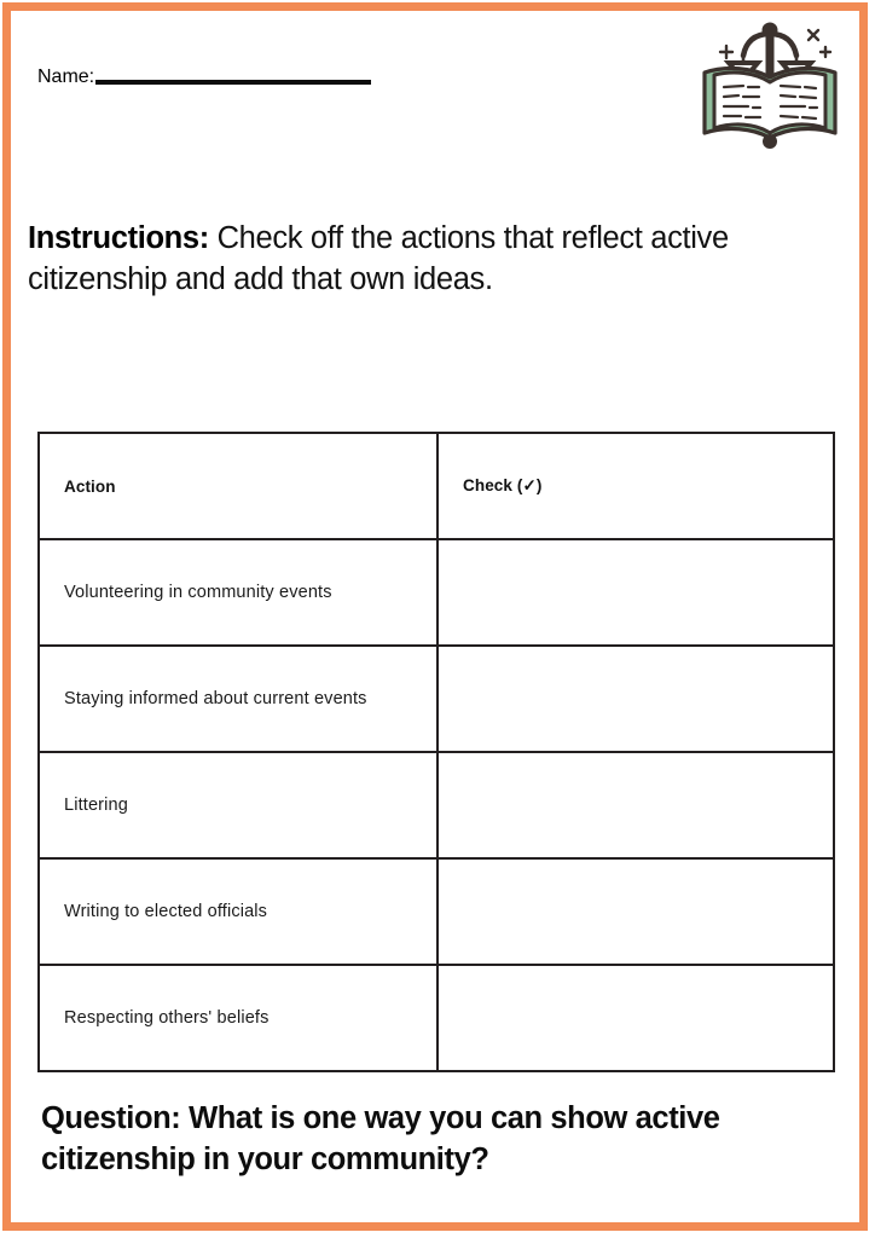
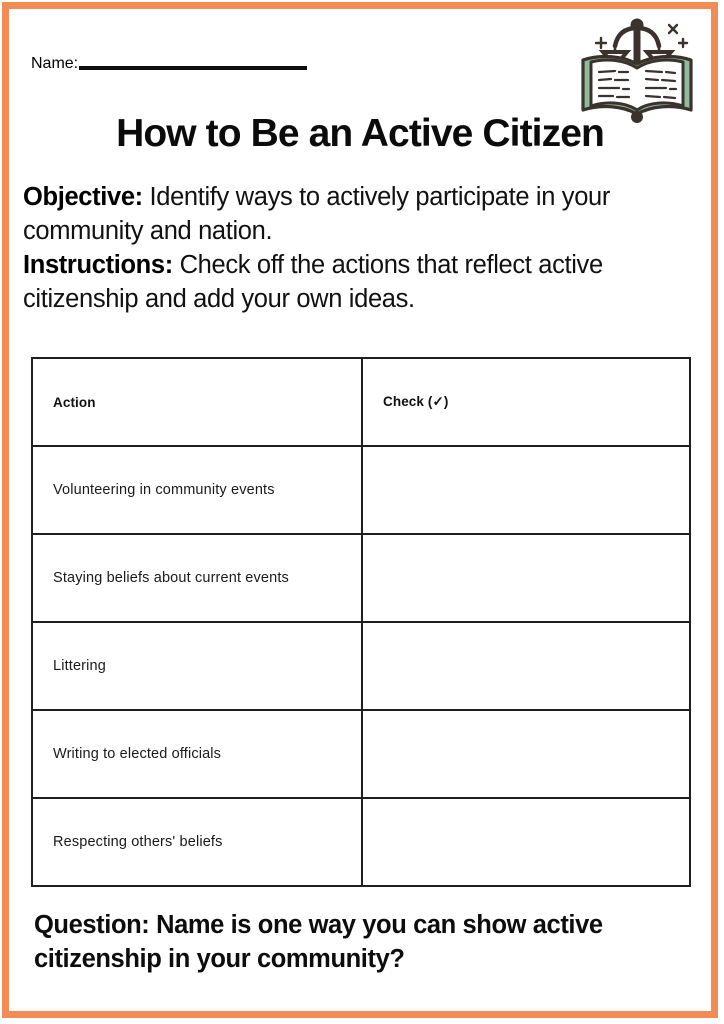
  Name:
+ How to Be an Active Citizen
+ Objective: Identify ways to actively participate in your community and nation.
- Instructions: Check off the actions that reflect active citizenship and add that own ideas.
+ Instructions: Check off the actions that reflect active citizenship and add your own ideas.
  Action	Check (✓)
  Volunteering in community events
- Staying informed about current events
+ Staying beliefs about current events
  Littering
  Writing to elected officials
  Respecting others' beliefs
- Question: What is one way you can show active citizenship in your community?
+ Question: Name is one way you can show active citizenship in your community?
